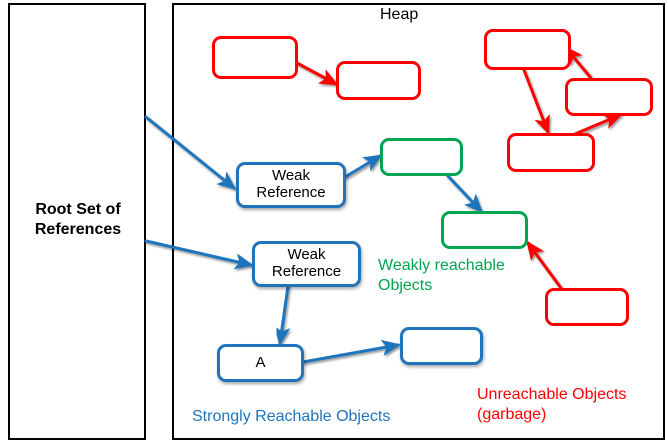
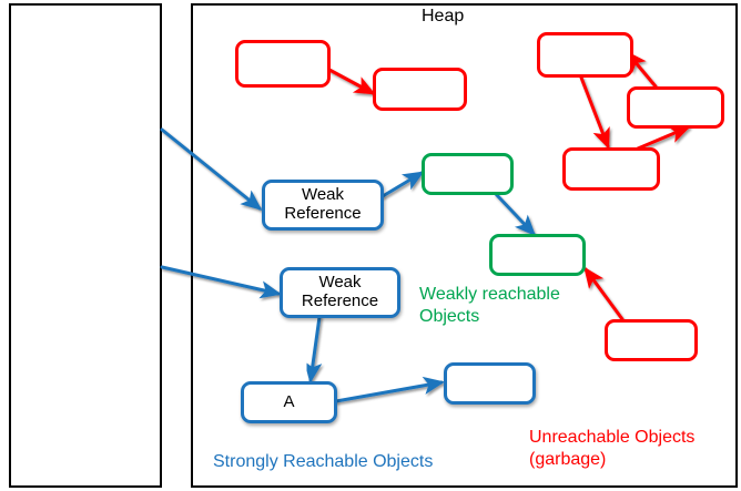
  Heap
- Root Set of
- References
  Weak
  Reference
  Weak
  Reference
  A
  Weakly reachable
  Objects
  Strongly Reachable Objects
  Unreachable Objects
  (garbage)
